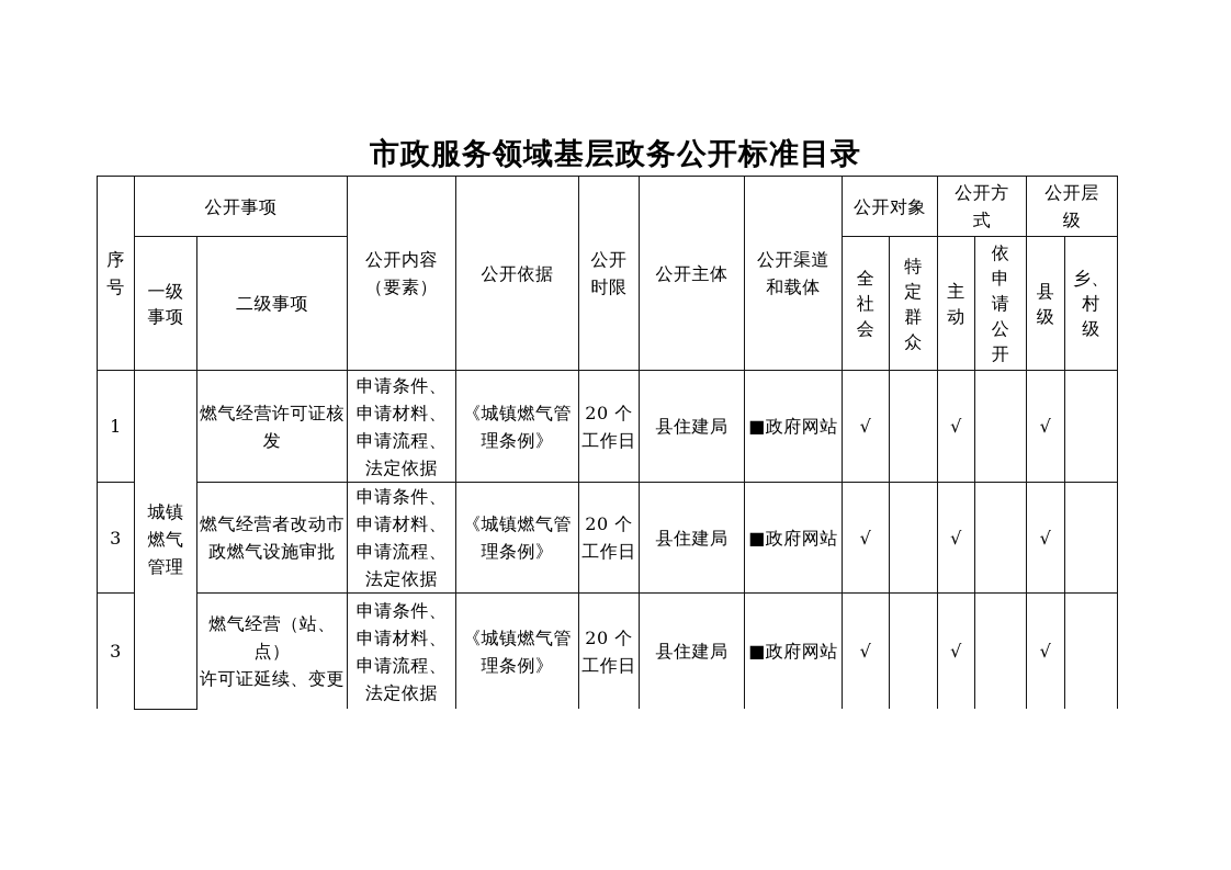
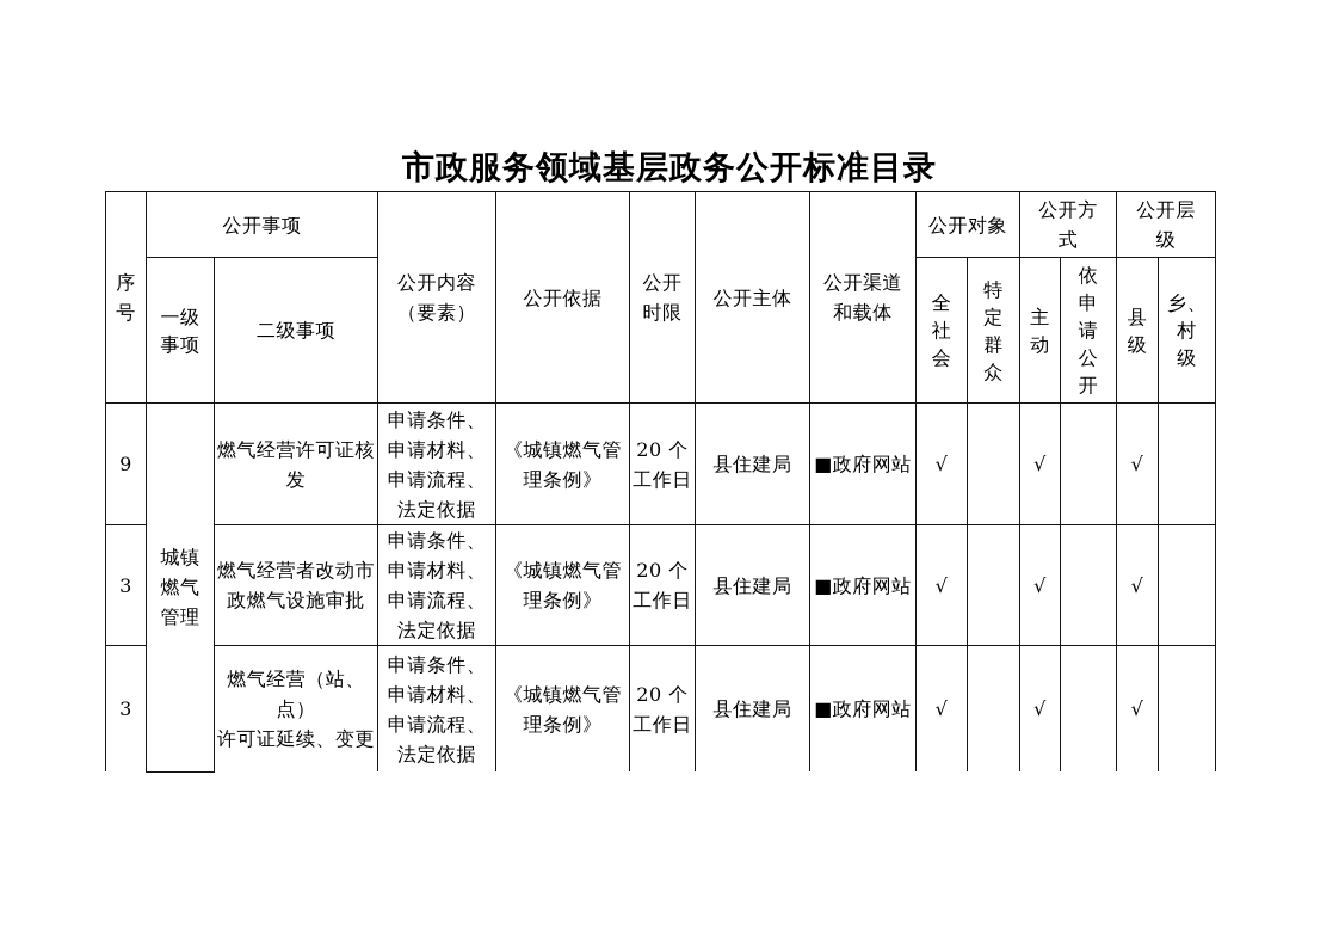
  市政服务领域基层政务公开标准目录
  序 号	公开事项	公开内容 （要素）	公开依据	公开 时限	公开主体	公开渠道 和载体	公开对象	公开方 式	公开层 级
  一级 事项	二级事项	全 社 会	特 定 群 众	主 动	依 申 请 公 开	县 级	乡、 村 级
- 1	城镇 燃气 管理	燃气经营许可证核 发	申请条件、 申请材料、 申请流程、 法定依据	《城镇燃气管 理条例》	20 个 工作日	县住建局	■政府网站	√		√		√
+ 9	城镇 燃气 管理	燃气经营许可证核 发	申请条件、 申请材料、 申请流程、 法定依据	《城镇燃气管 理条例》	20 个 工作日	县住建局	■政府网站	√		√		√
  3	燃气经营者改动市 政燃气设施审批	申请条件、 申请材料、 申请流程、 法定依据	《城镇燃气管 理条例》	20 个 工作日	县住建局	■政府网站	√		√		√
  3	燃气经营（站、点） 许可证延续、变更	申请条件、 申请材料、 申请流程、 法定依据	《城镇燃气管 理条例》	20 个 工作日	县住建局	■政府网站	√		√		√
